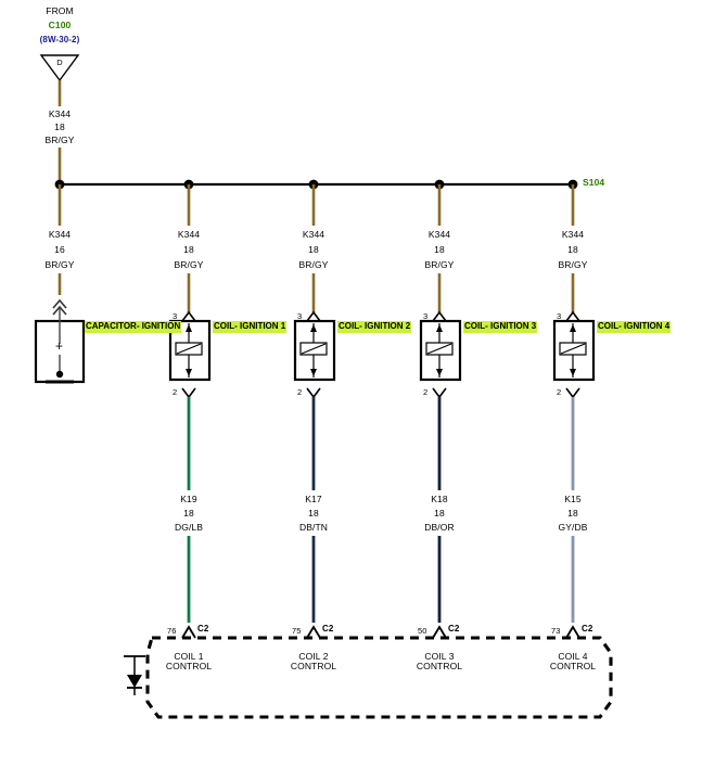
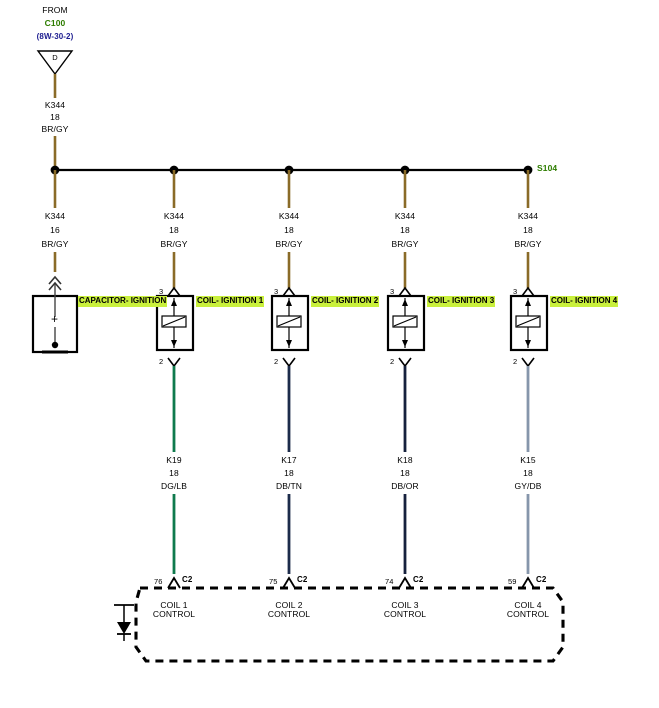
  FROM
  C100
  (8W-30-2)
  D
  K344
  18
  BR/GY
  S104
  K344
  16
  BR/GY
  K344
  18
  BR/GY
  K344
  18
  BR/GY
  K344
  18
  BR/GY
  K344
  18
  BR/GY
  +
  CAPACITOR- IGNITION
  3
  2
  COIL- IGNITION 1
  3
  2
  COIL- IGNITION 2
  3
  2
  COIL- IGNITION 3
  3
  2
  COIL- IGNITION 4
  K19
  18
  DG/LB
  K17
  18
  DB/TN
  K18
  18
  DB/OR
  K15
  18
  GY/DB
  76
  C2
  75
  C2
- 50
+ 74
  C2
- 73
+ 59
  C2
  COIL 1
  CONTROL
  COIL 2
  CONTROL
  COIL 3
  CONTROL
  COIL 4
  CONTROL
